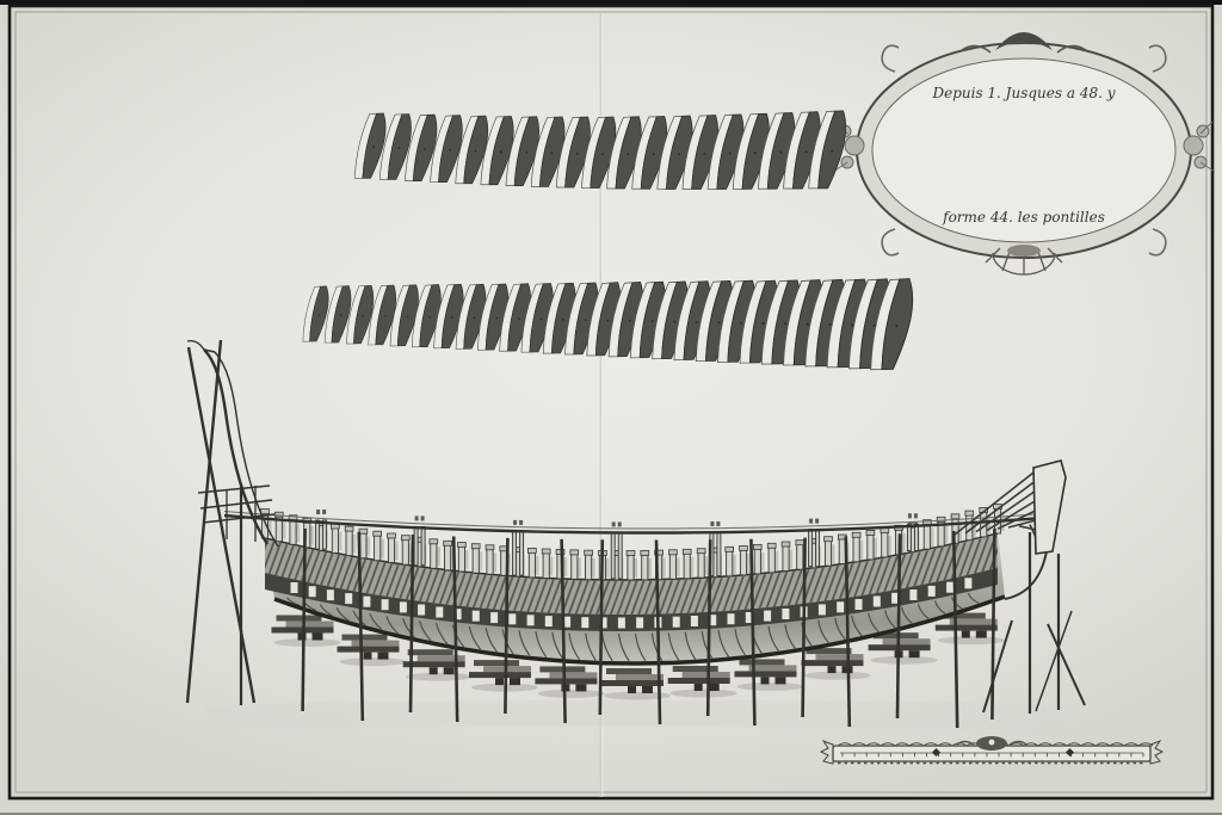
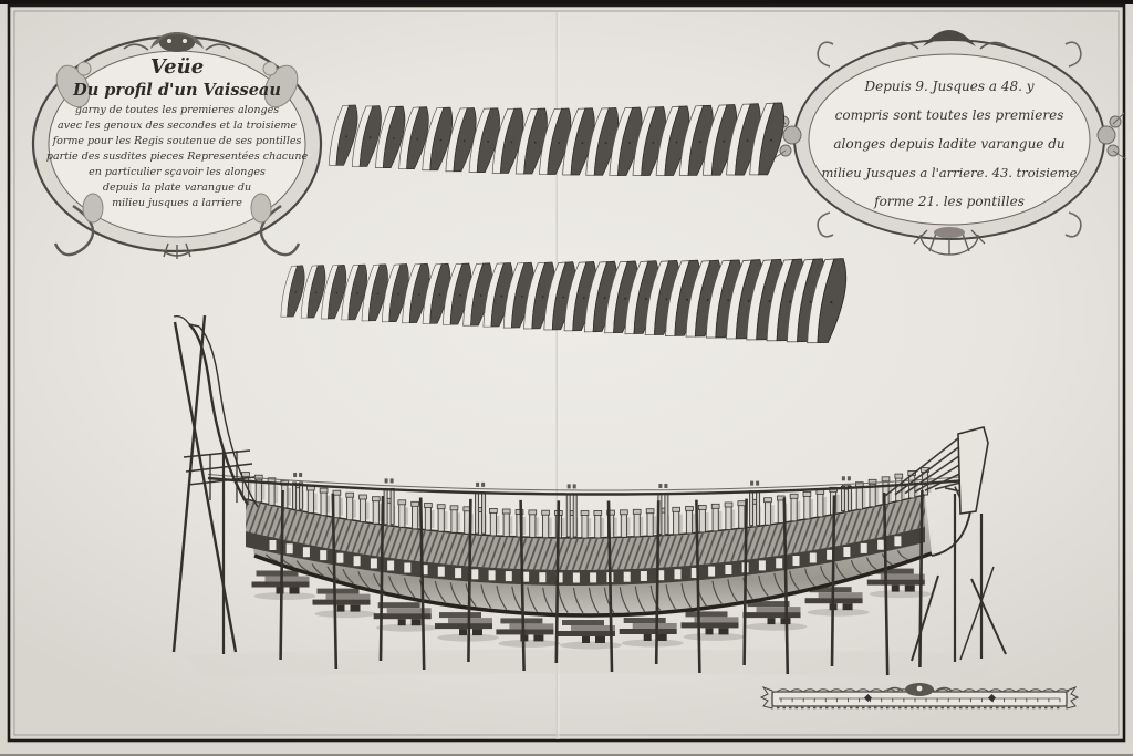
+ Veüe
+ Du profil d'un Vaisseau
+ garny de toutes les premieres alonges
+ avec les genoux des secondes et la troisieme
+ forme pour les Regis soutenue de ses pontilles
+ partie des susdites pieces Representées chacune
+ en particulier sçavoir les alonges
+ depuis la plate varangue du
+ milieu jusques a larriere
- Depuis 1. Jusques a 48. y
+ Depuis 9. Jusques a 48. y
+ compris sont toutes les premieres
+ alonges depuis ladite varangue du
+ milieu Jusques a l'arriere. 43. troisieme
- forme 44. les pontilles
+ forme 21. les pontilles
